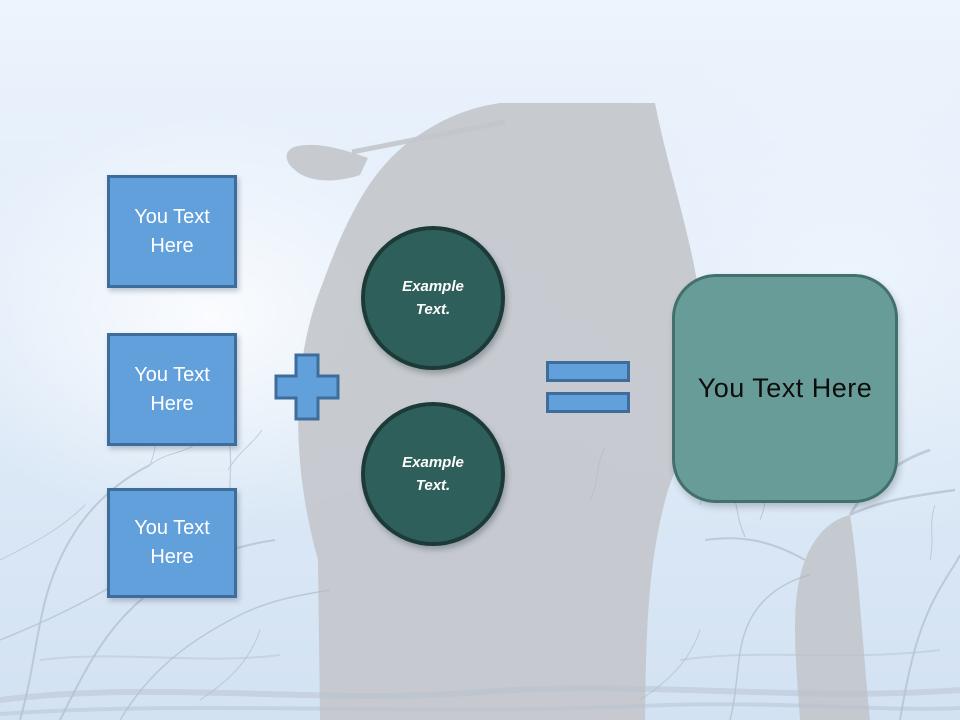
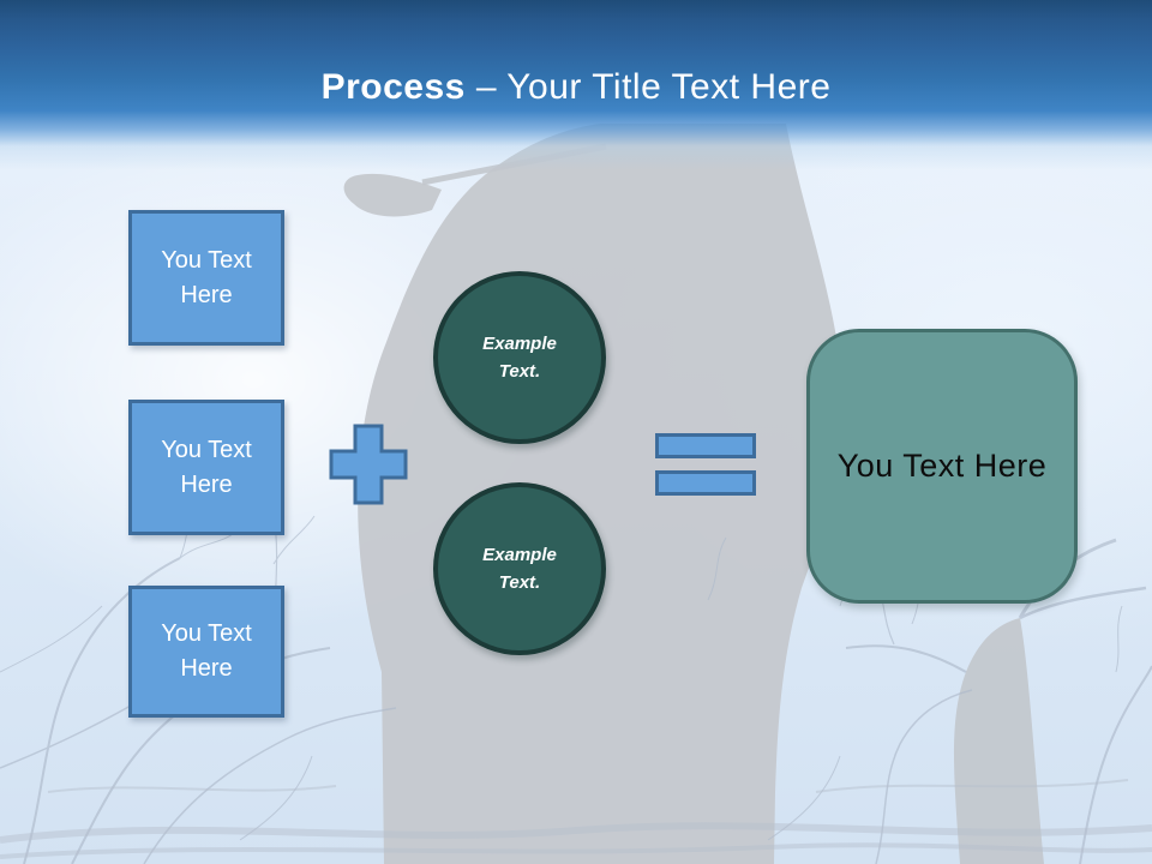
+ Process – Your Title Text Here
  You Text Here
  You Text Here
  You Text Here
  Example Text.
  Example Text.
  You Text Here
